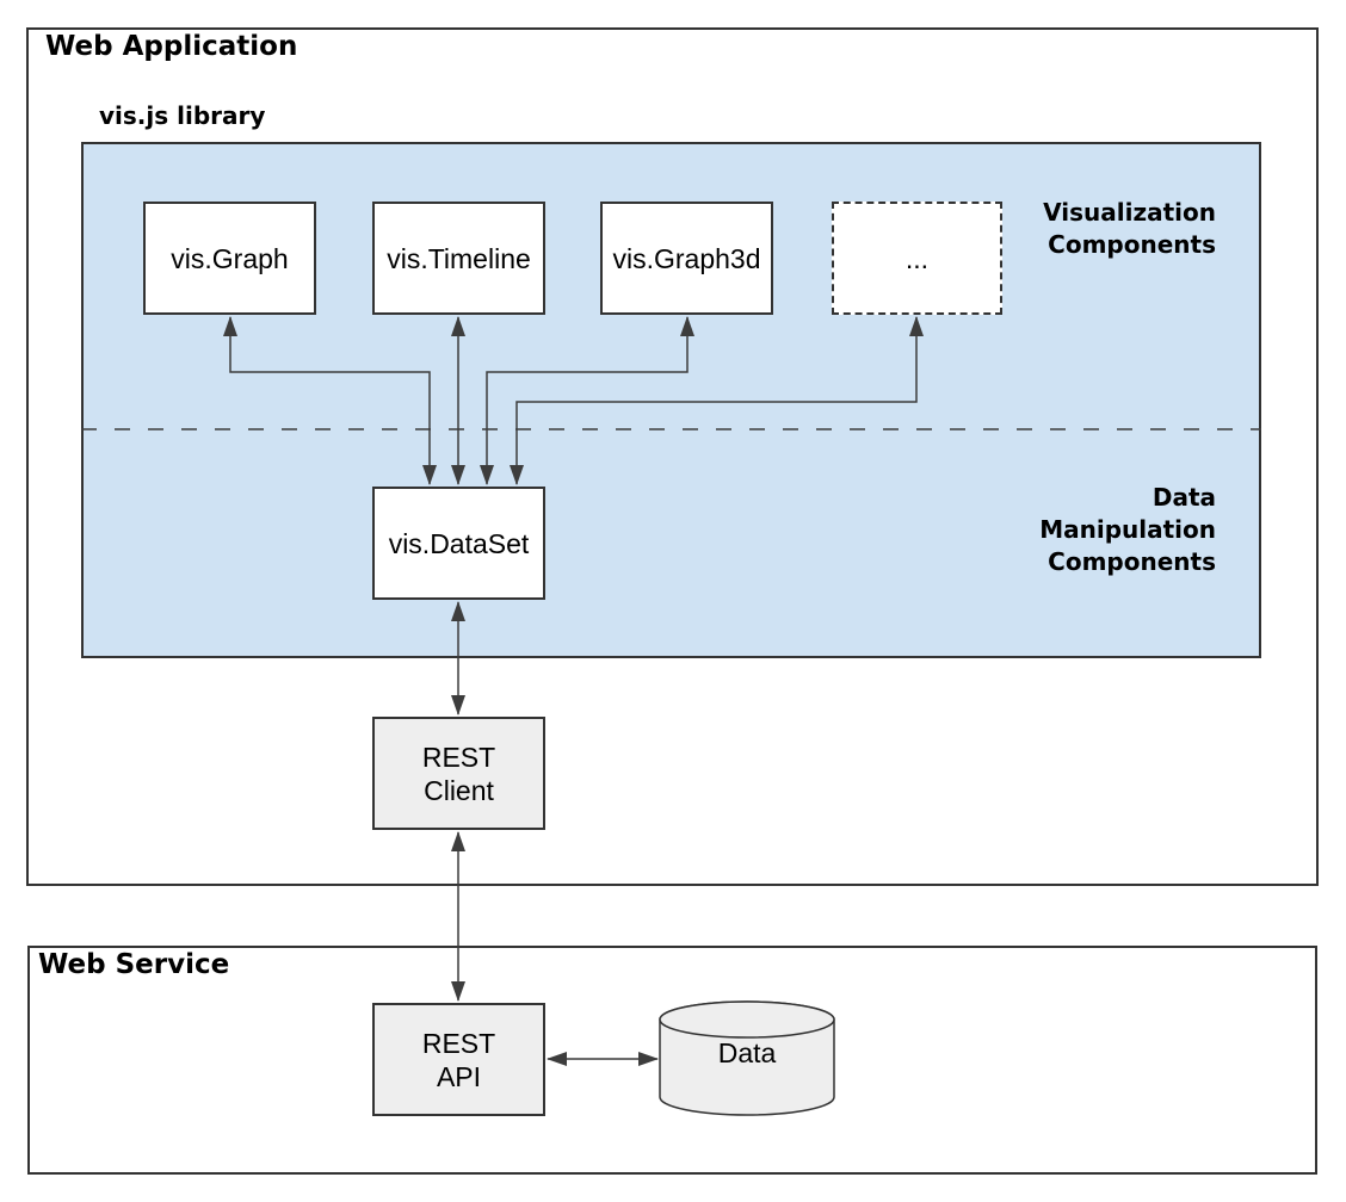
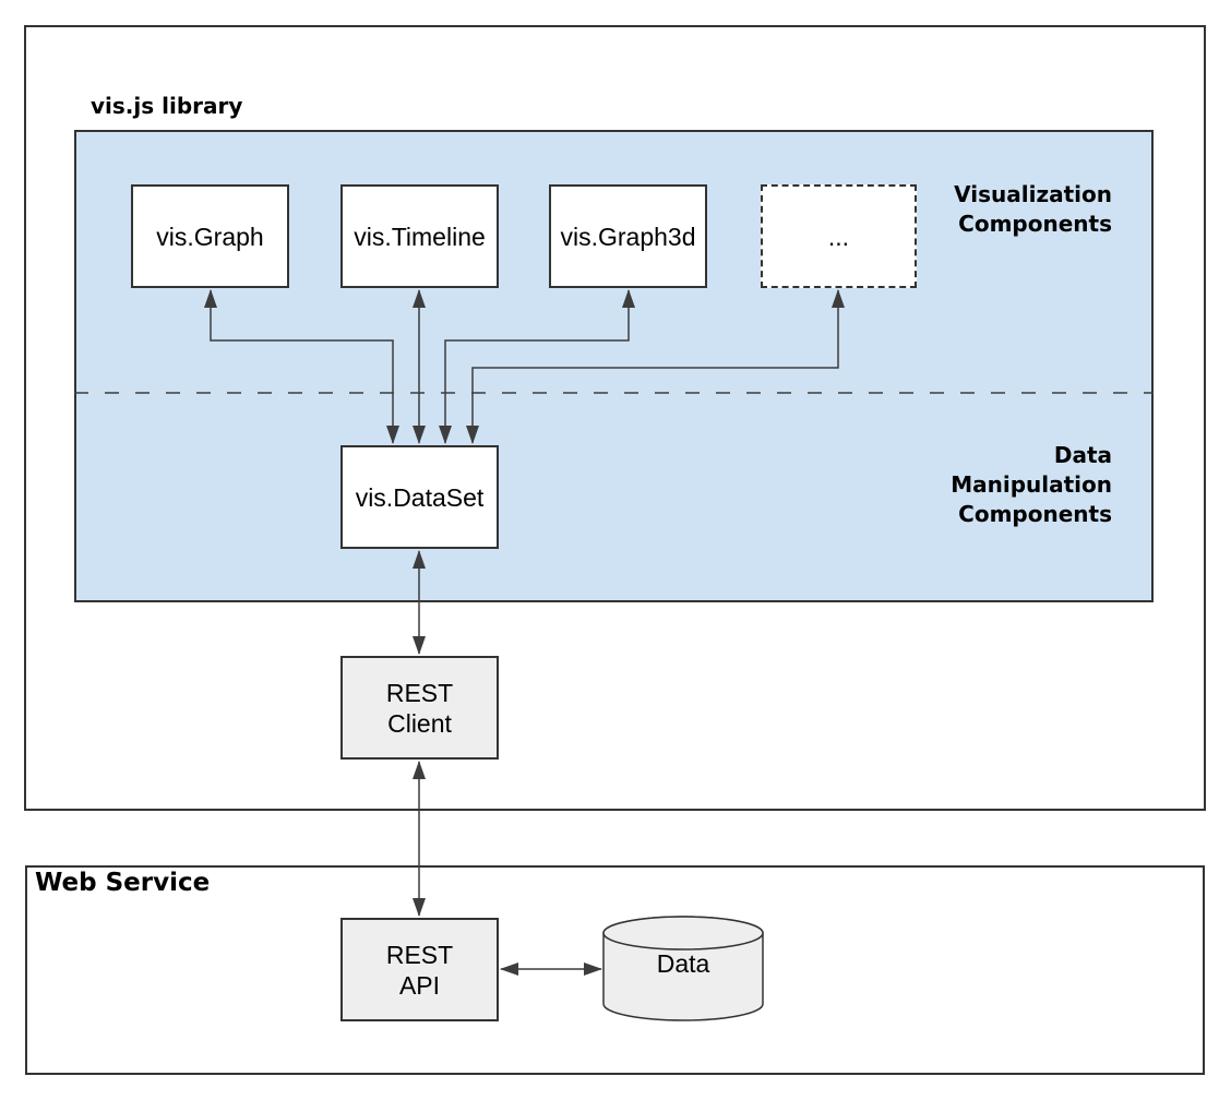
- Web Application
  vis.js library
  Web Service
  vis.Graph
  vis.Timeline
  vis.Graph3d
  ...
  Visualization
  Components
  Data
  Manipulation
  Components
  vis.DataSet
  REST
  Client
  REST
  API
  Data
